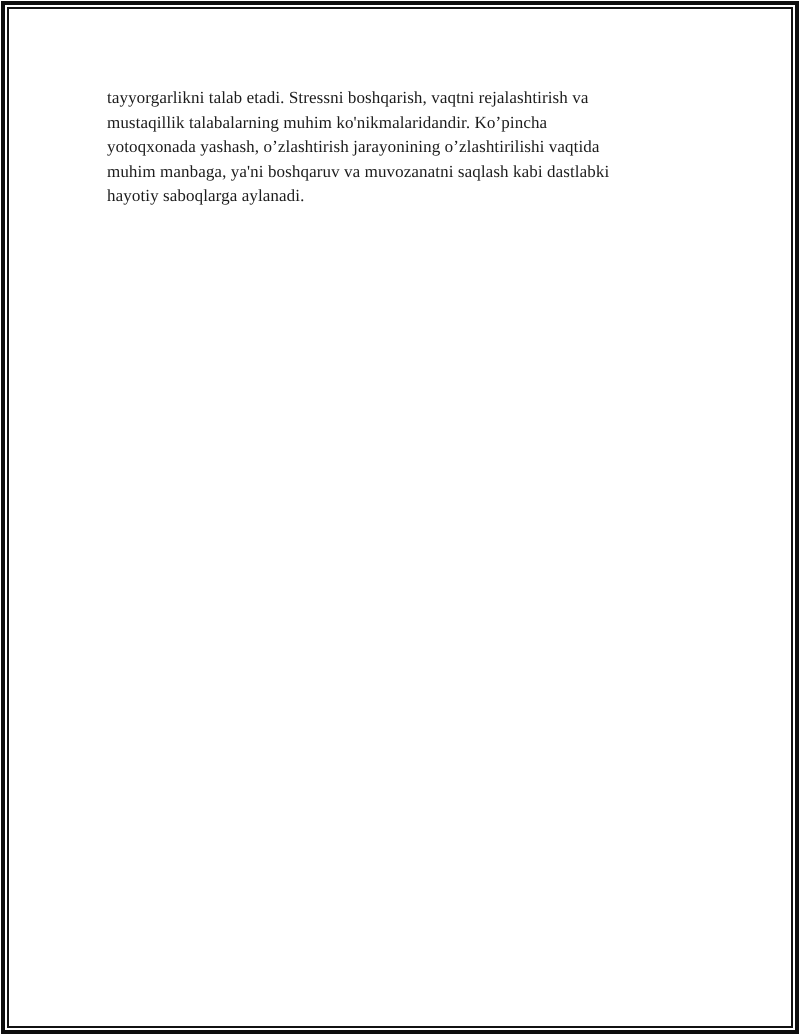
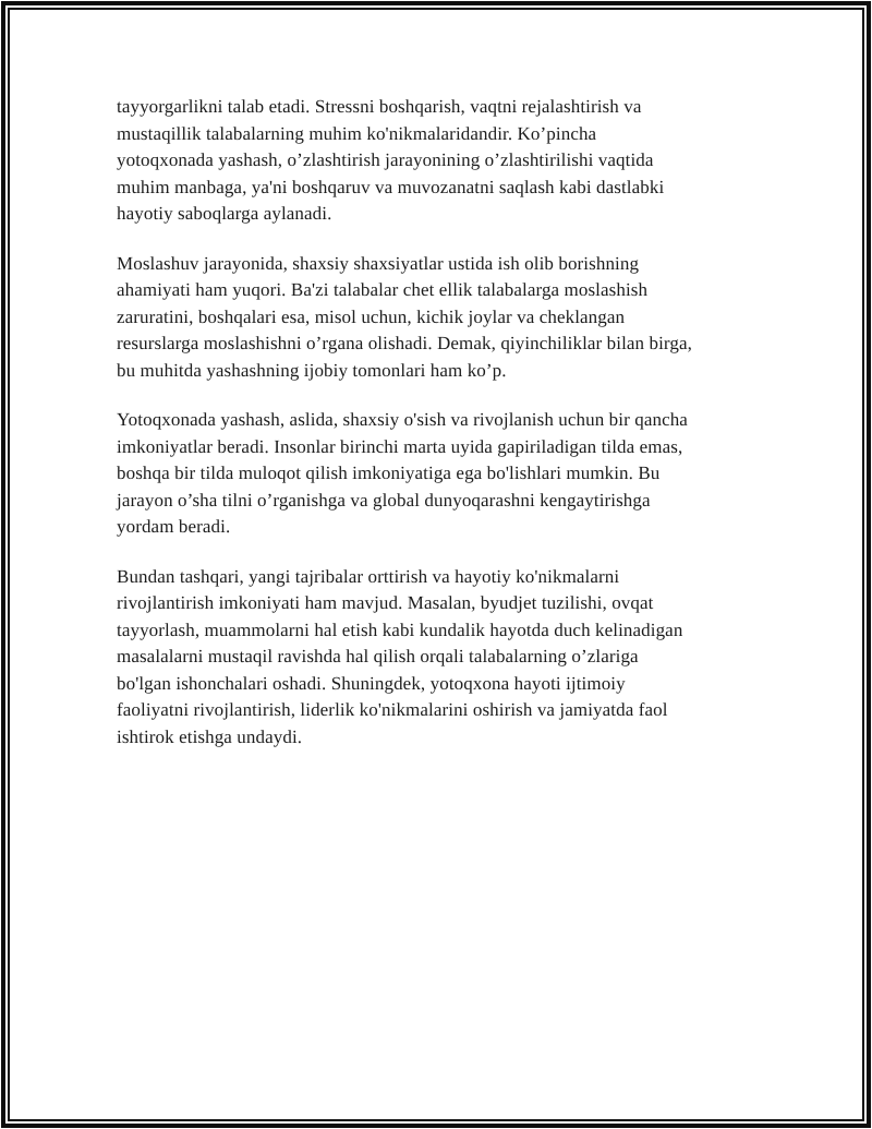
  tayyorgarlikni talab etadi. Stressni boshqarish, vaqtni rejalashtirish va
  mustaqillik talabalarning muhim ko'nikmalaridandir. Ko’pincha
  yotoqxonada yashash, o’zlashtirish jarayonining o’zlashtirilishi vaqtida
  muhim manbaga, ya'ni boshqaruv va muvozanatni saqlash kabi dastlabki
  hayotiy saboqlarga aylanadi.
+ Moslashuv jarayonida, shaxsiy shaxsiyatlar ustida ish olib borishning
+ ahamiyati ham yuqori. Ba'zi talabalar chet ellik talabalarga moslashish
+ zaruratini, boshqalari esa, misol uchun, kichik joylar va cheklangan
+ resurslarga moslashishni o’rgana olishadi. Demak, qiyinchiliklar bilan birga,
+ bu muhitda yashashning ijobiy tomonlari ham ko’p.
+ Yotoqxonada yashash, aslida, shaxsiy o'sish va rivojlanish uchun bir qancha
+ imkoniyatlar beradi. Insonlar birinchi marta uyida gapiriladigan tilda emas,
+ boshqa bir tilda muloqot qilish imkoniyatiga ega bo'lishlari mumkin. Bu
+ jarayon o’sha tilni o’rganishga va global dunyoqarashni kengaytirishga
+ yordam beradi.
+ Bundan tashqari, yangi tajribalar orttirish va hayotiy ko'nikmalarni
+ rivojlantirish imkoniyati ham mavjud. Masalan, byudjet tuzilishi, ovqat
+ tayyorlash, muammolarni hal etish kabi kundalik hayotda duch kelinadigan
+ masalalarni mustaqil ravishda hal qilish orqali talabalarning o’zlariga
+ bo'lgan ishonchalari oshadi. Shuningdek, yotoqxona hayoti ijtimoiy
+ faoliyatni rivojlantirish, liderlik ko'nikmalarini oshirish va jamiyatda faol
+ ishtirok etishga undaydi.
